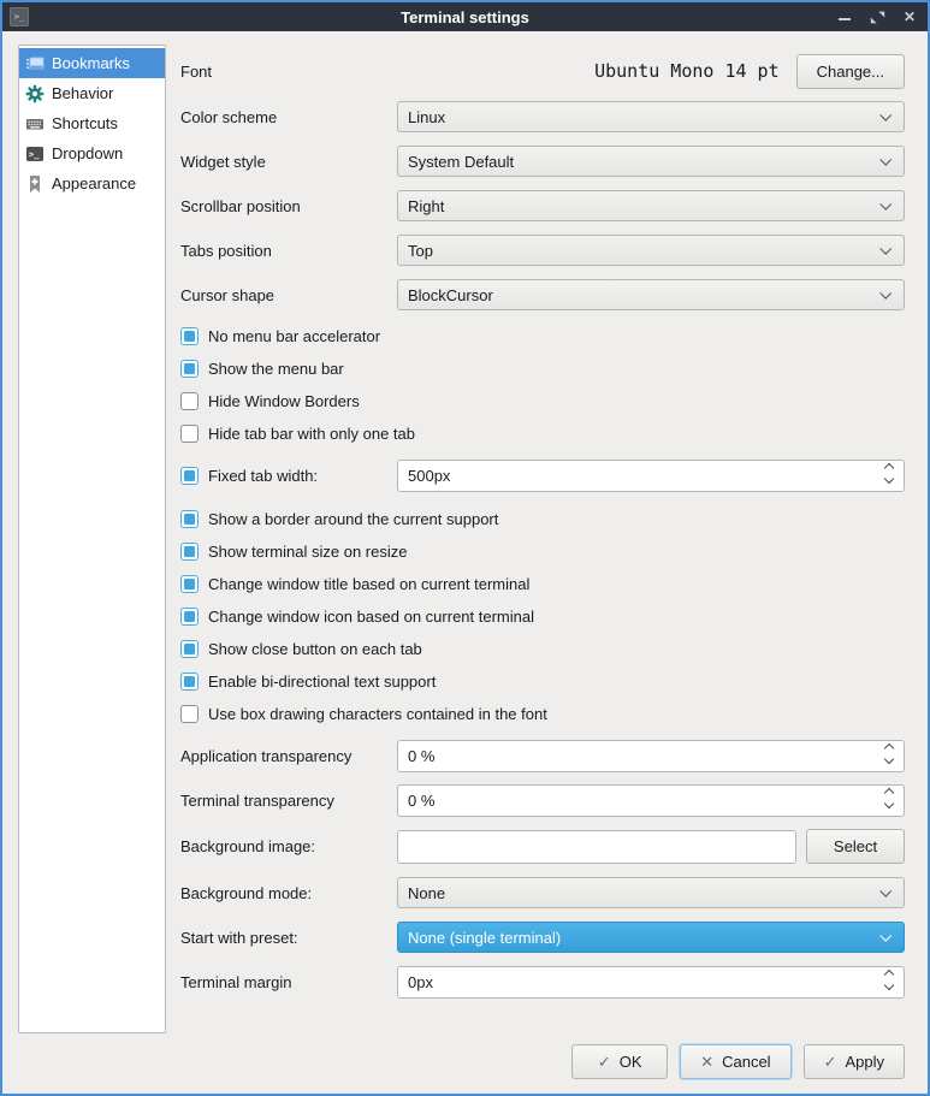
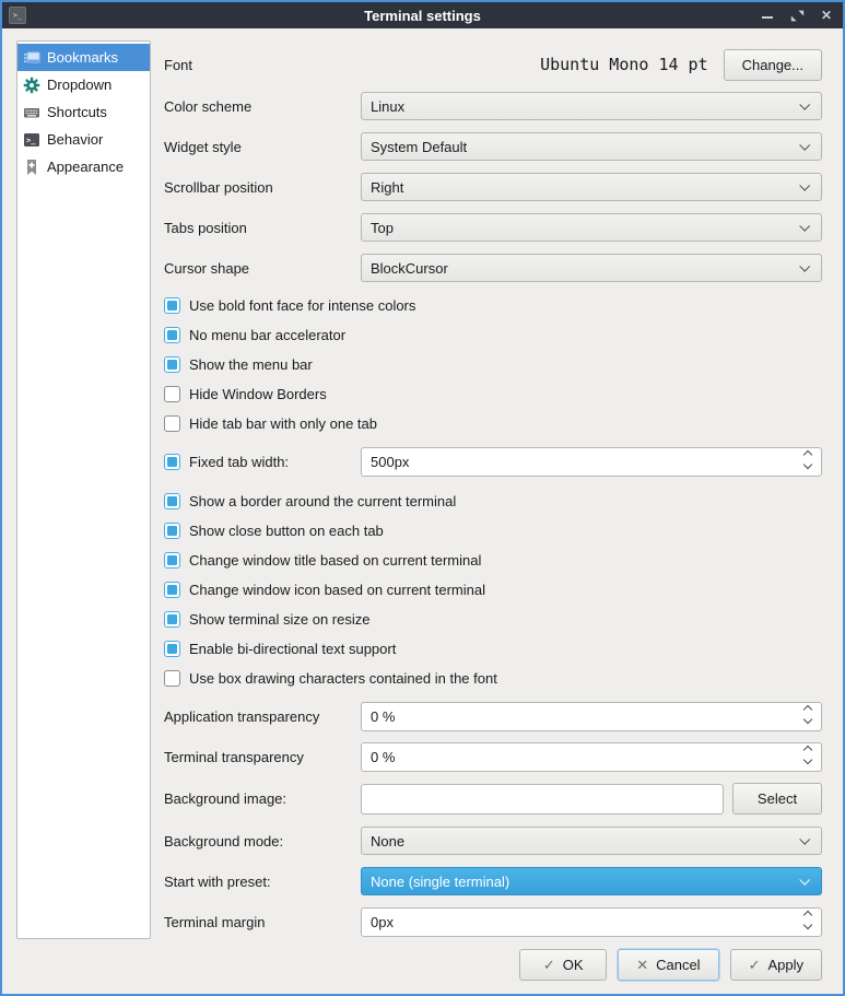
  >_
  Terminal settings
  ✕
  Bookmarks
- Behavior
+ Dropdown
  Shortcuts
  >_
- Dropdown
+ Behavior
  Appearance
  Font
  Ubuntu Mono 14 pt
  Change...
  Color scheme
  Linux
  Widget style
  System Default
  Scrollbar position
  Right
  Tabs position
  Top
  Cursor shape
  BlockCursor
+ Use bold font face for intense colors
  No menu bar accelerator
  Show the menu bar
  Hide Window Borders
  Hide tab bar with only one tab
  Fixed tab width:
  500px
- Show a border around the current support
+ Show a border around the current terminal
- Show terminal size on resize
+ Show close button on each tab
  Change window title based on current terminal
  Change window icon based on current terminal
- Show close button on each tab
+ Show terminal size on resize
  Enable bi-directional text support
  Use box drawing characters contained in the font
  Application transparency
  0 %
  Terminal transparency
  0 %
  Background image:
  Select
  Background mode:
  None
  Start with preset:
  None (single terminal)
  Terminal margin
  0px
  ✓
  OK
  ✕
  Cancel
  ✓
  Apply
